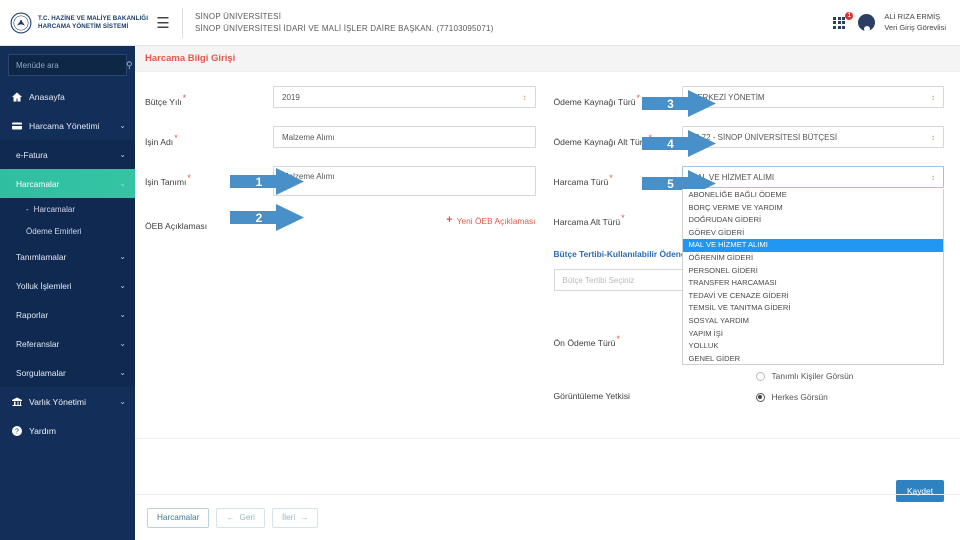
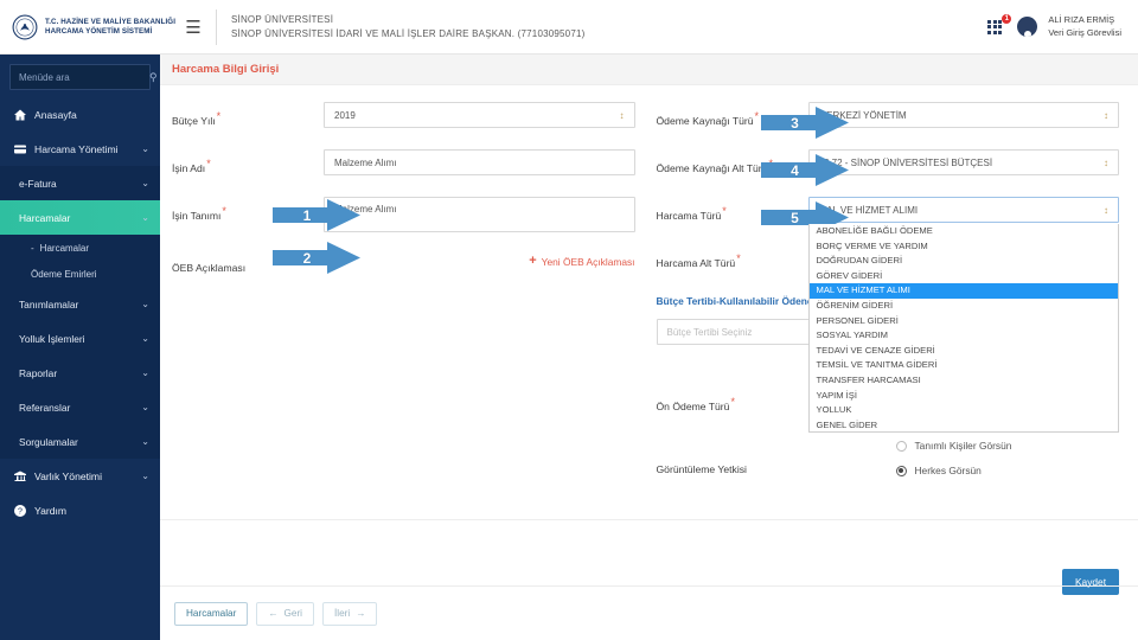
  ☰
  SİNOP ÜNİVERSİTESİ
  SİNOP ÜNİVERSİTESİ İDARİ VE MALİ İŞLER DAİRE BAŞKAN. (77103095071)
  ALİ RIZA ERMİŞ
  Veri Giriş Görevlisi
  Menüde ara
  ⚲
  Anasayfa
  Harcama Yönetimi
  ⌄
  e-Fatura
  ⌄
  Harcamalar
  ⌄
  -
  Harcamalar
  Ödeme Emirleri
  Tanımlamalar
  ⌄
  Yolluk İşlemleri
  ⌄
  Raporlar
  ⌄
  Referanslar
  ⌄
  Sorgulamalar
  ⌄
  Varlık Yönetimi
  ⌄
  Yardım
  Harcama Bilgi Girişi
  Bütçe Yılı*
  2019
  ↕
  İşin Adı*
  Malzeme Alımı
  İşin Tanımı*
  lzeme Alımı
  ÖEB Açıklaması
  +
  Yeni ÖEB Açıklaması
  1
  2
  Ödeme Kaynağı Türü*
  RKEZİ YÖNETİM
  ↕
  Ödeme Kaynağı Alt Tür
  72 - SİNOP ÜNİVERSİTESİ BÜTÇESİ
  ↕
  Harcama Türü*
  L VE HİZMET ALIMI
  ↕
  ABONELİĞE BAĞLI ÖDEME
  BORÇ VERME VE YARDIM
  DOĞRUDAN GİDERİ
  GÖREV GİDERİ
  MAL VE HİZMET ALIMI
  ÖĞRENİM GİDERİ
  PERSONEL GİDERİ
- TRANSFER HARCAMASI
+ SOSYAL YARDIM
  TEDAVİ VE CENAZE GİDERİ
  TEMSİL VE TANITMA GİDERİ
- SOSYAL YARDIM
+ TRANSFER HARCAMASI
  YAPIM İŞİ
  YOLLUK
  GENEL GİDER
  Harcama Alt Türü*
  Bütçe Tertibi-Kullanılabilir Öden
  Bütçe Tertibi Seçiniz
  Ön Ödeme Türü*
  Görüntüleme Yetkisi
  Tanımlı Kişiler Görsün
  Herkes Görsün
  3
  4
  5
  Kaydet
  Harcamalar
  ←
  Geri
  İleri
  →
